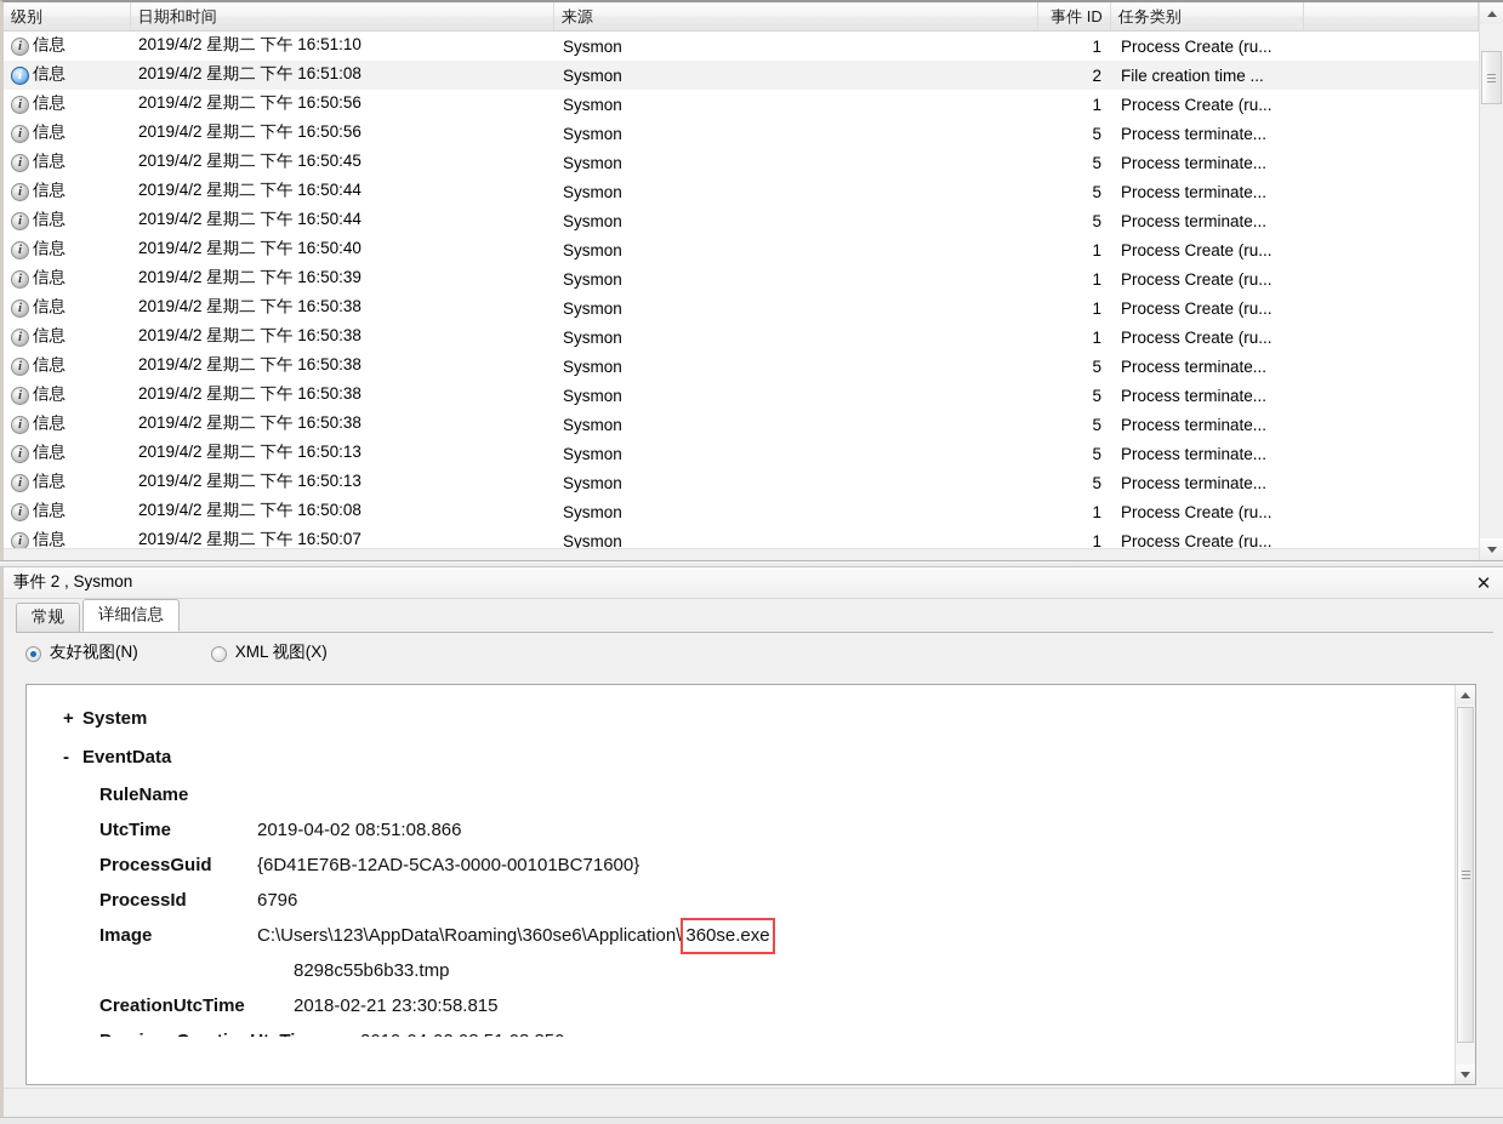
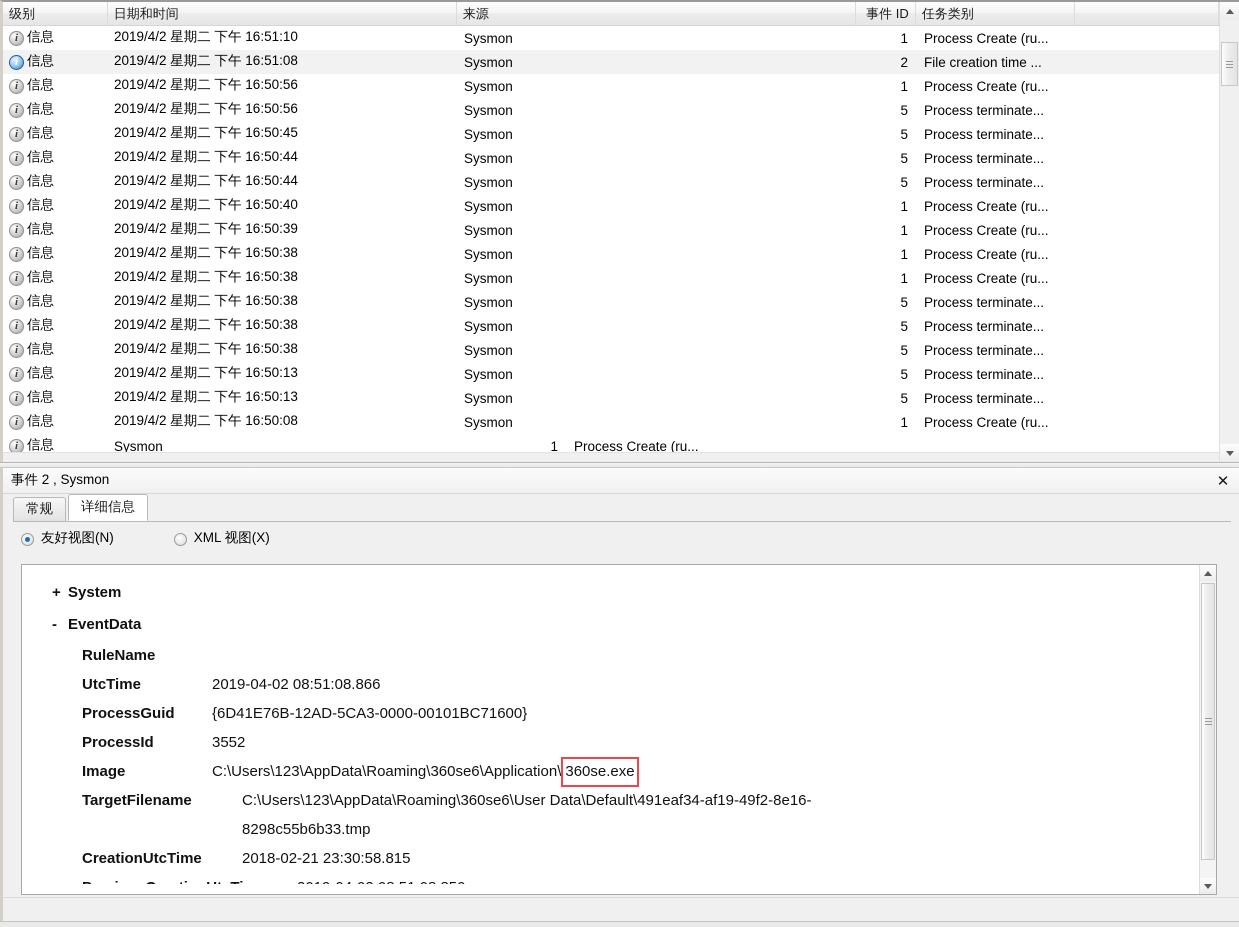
  级别
  日期和时间
  来源
  事件 ID
  任务类别
  i
  信息
  2019/4/2 星期二 下午 16:51:10
  Sysmon
  1
  Process Create (ru...
  i
  信息
  2019/4/2 星期二 下午 16:51:08
  Sysmon
  2
  File creation time ...
  i
  信息
  2019/4/2 星期二 下午 16:50:56
  Sysmon
  1
  Process Create (ru...
  i
  信息
  2019/4/2 星期二 下午 16:50:56
  Sysmon
  5
  Process terminate...
  i
  信息
  2019/4/2 星期二 下午 16:50:45
  Sysmon
  5
  Process terminate...
  i
  信息
  2019/4/2 星期二 下午 16:50:44
  Sysmon
  5
  Process terminate...
  i
  信息
  2019/4/2 星期二 下午 16:50:44
  Sysmon
  5
  Process terminate...
  i
  信息
  2019/4/2 星期二 下午 16:50:40
  Sysmon
  1
  Process Create (ru...
  i
  信息
  2019/4/2 星期二 下午 16:50:39
  Sysmon
  1
  Process Create (ru...
  i
  信息
  2019/4/2 星期二 下午 16:50:38
  Sysmon
  1
  Process Create (ru...
  i
  信息
  2019/4/2 星期二 下午 16:50:38
  Sysmon
  1
  Process Create (ru...
  i
  信息
  2019/4/2 星期二 下午 16:50:38
  Sysmon
  5
  Process terminate...
  i
  信息
  2019/4/2 星期二 下午 16:50:38
  Sysmon
  5
  Process terminate...
  i
  信息
  2019/4/2 星期二 下午 16:50:38
  Sysmon
  5
  Process terminate...
  i
  信息
  2019/4/2 星期二 下午 16:50:13
  Sysmon
  5
  Process terminate...
  i
  信息
  2019/4/2 星期二 下午 16:50:13
  Sysmon
  5
  Process terminate...
  i
  信息
  2019/4/2 星期二 下午 16:50:08
  Sysmon
  1
  Process Create (ru...
  i
  信息
- 2019/4/2 星期二 下午 16:50:07
  Sysmon
  1
  Process Create (ru...
  事件 2 , Sysmon
  ✕
  常规
  详细信息
  友好视图(N)
  XML 视图(X)
  +
  System
  -
  EventData
  RuleName
  UtcTime
  2019-04-02 08:51:08.866
  ProcessGuid
  {6D41E76B-12AD-5CA3-0000-00101BC71600}
  ProcessId
- 6796
+ 3552
  Image
  C:\Users\123\AppData\Roaming\360se6\Application\ 360se.exe
+ TargetFilename
+ C:\Users\123\AppData\Roaming\360se6\User Data\Default\491eaf34-af19-49f2-8e16-
  8298c55b6b33.tmp
  CreationUtcTime
  2018-02-21 23:30:58.815
